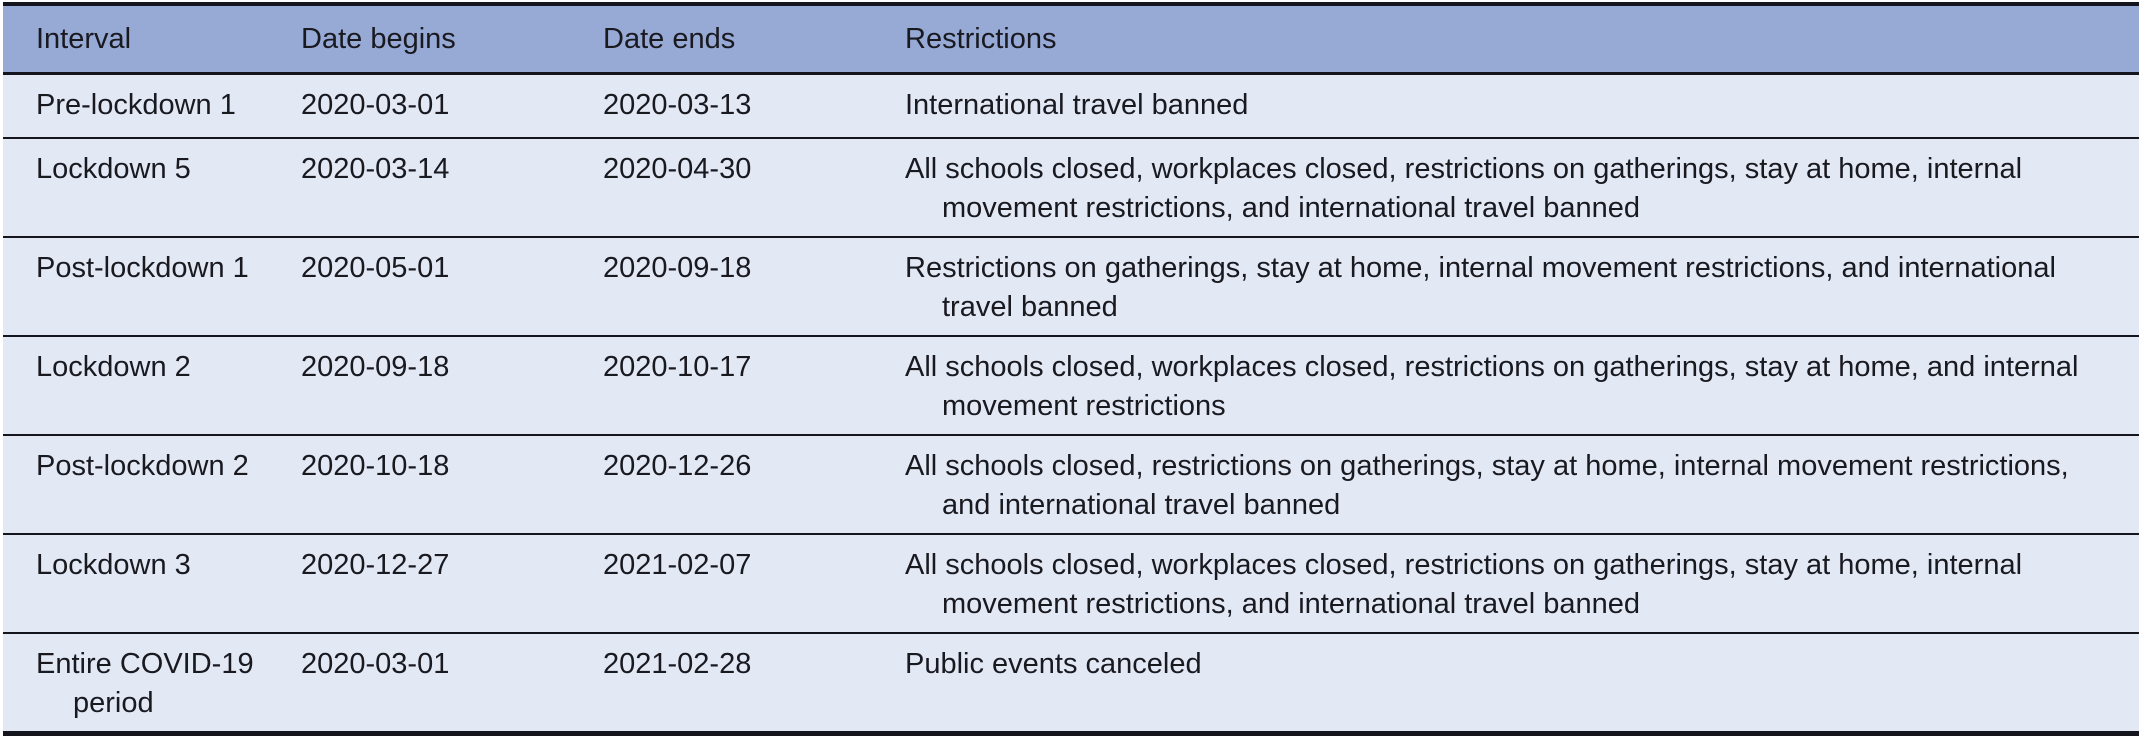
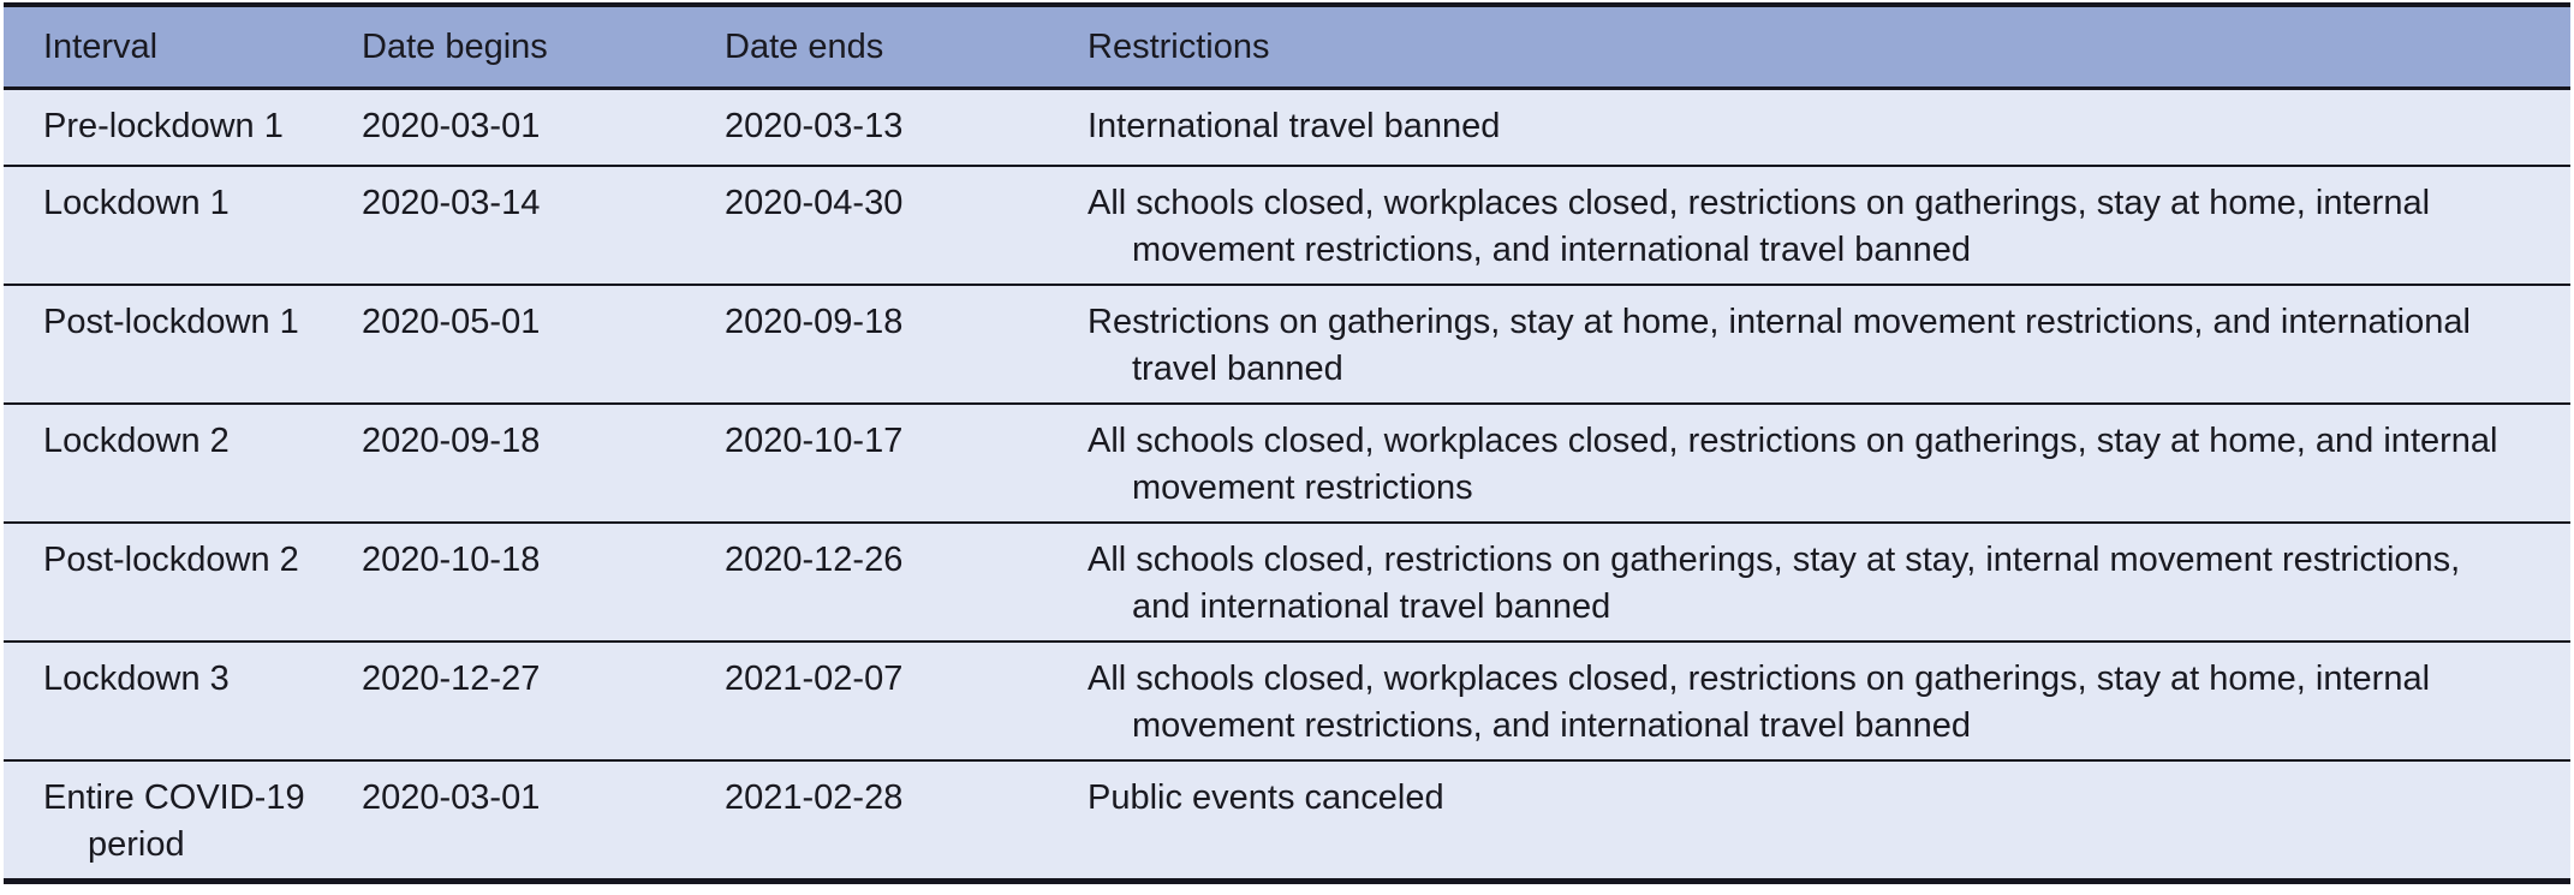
  Interval	Date begins	Date ends	Restrictions
  Pre-lockdown 1	2020-03-01	2020-03-13	International travel banned
- Lockdown 5	2020-03-14	2020-04-30	All schools closed, workplaces closed, restrictions on gatherings, stay at home, internal movement restrictions, and international travel banned
+ Lockdown 1	2020-03-14	2020-04-30	All schools closed, workplaces closed, restrictions on gatherings, stay at home, internal movement restrictions, and international travel banned
  Post-lockdown 1	2020-05-01	2020-09-18	Restrictions on gatherings, stay at home, internal movement restrictions, and international travel banned
  Lockdown 2	2020-09-18	2020-10-17	All schools closed, workplaces closed, restrictions on gatherings, stay at home, and internal movement restrictions
- Post-lockdown 2	2020-10-18	2020-12-26	All schools closed, restrictions on gatherings, stay at home, internal movement restrictions, and international travel banned
+ Post-lockdown 2	2020-10-18	2020-12-26	All schools closed, restrictions on gatherings, stay at stay, internal movement restrictions, and international travel banned
  Lockdown 3	2020-12-27	2021-02-07	All schools closed, workplaces closed, restrictions on gatherings, stay at home, internal movement restrictions, and international travel banned
  Entire COVID-19 period	2020-03-01	2021-02-28	Public events canceled
